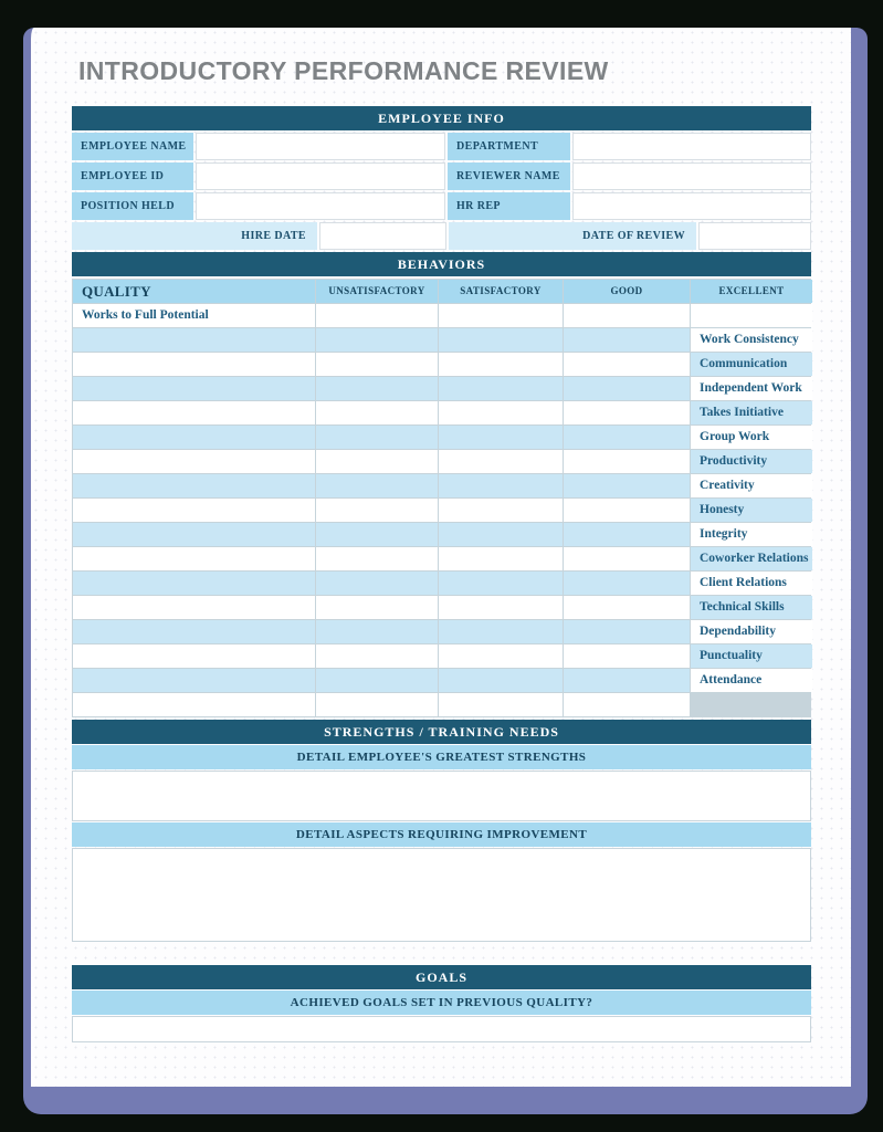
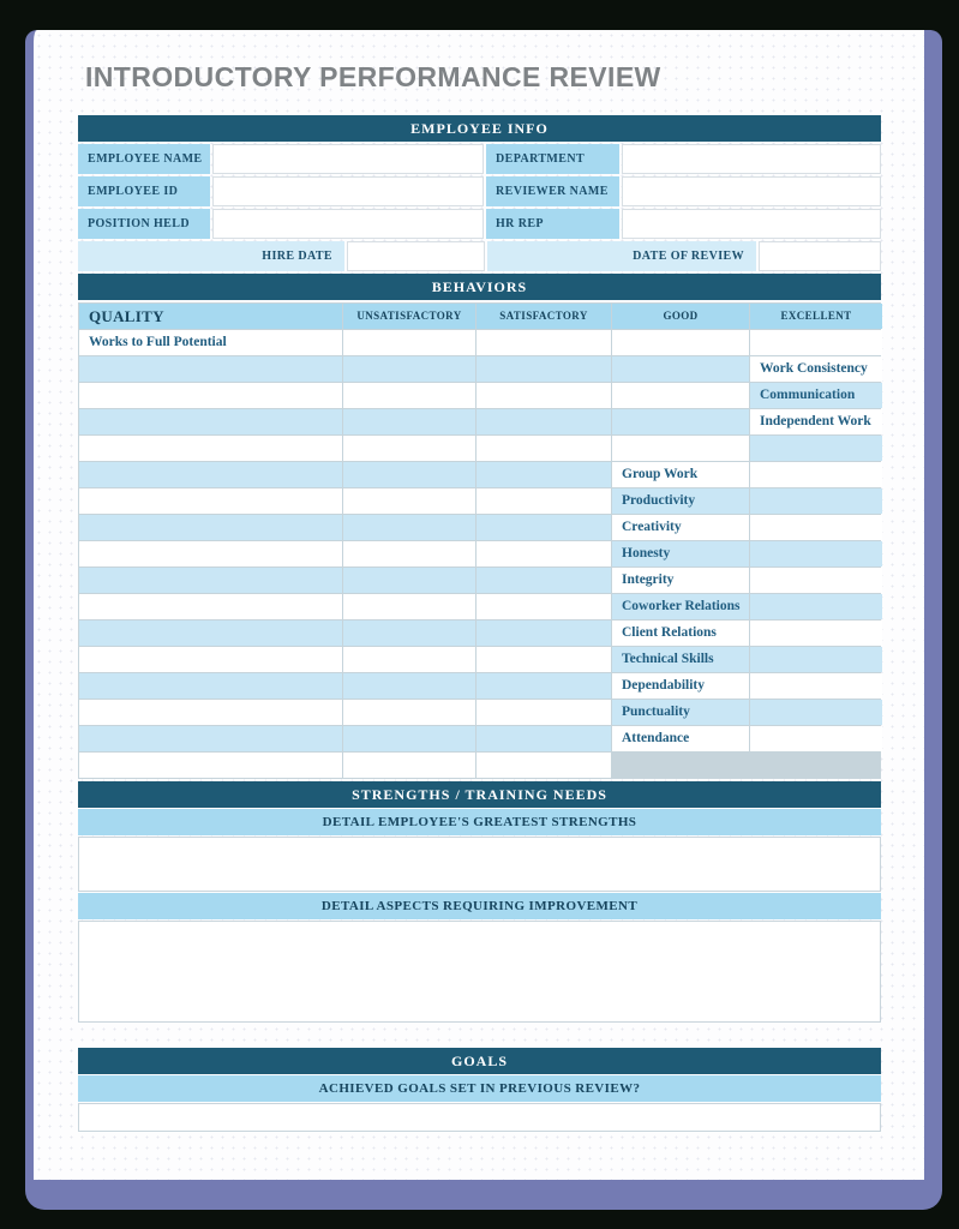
  INTRODUCTORY PERFORMANCE REVIEW
  EMPLOYEE INFO
  EMPLOYEE NAME
  DEPARTMENT
  EMPLOYEE ID
  REVIEWER NAME
  POSITION HELD
  HR REP
  HIRE DATE
  DATE OF REVIEW
  BEHAVIORS
  QUALITY
  UNSATISFACTORY
  SATISFACTORY
  GOOD
  EXCELLENT
  Works to Full Potential
  Work Consistency
  Communication
  Independent Work
- Takes Initiative
  Group Work
  Productivity
  Creativity
  Honesty
  Integrity
  Coworker Relations
  Client Relations
  Technical Skills
  Dependability
  Punctuality
  Attendance
  STRENGTHS / TRAINING NEEDS
  DETAIL EMPLOYEE'S GREATEST STRENGTHS
  DETAIL ASPECTS REQUIRING IMPROVEMENT
  GOALS
- ACHIEVED GOALS SET IN PREVIOUS QUALITY?
+ ACHIEVED GOALS SET IN PREVIOUS REVIEW?
